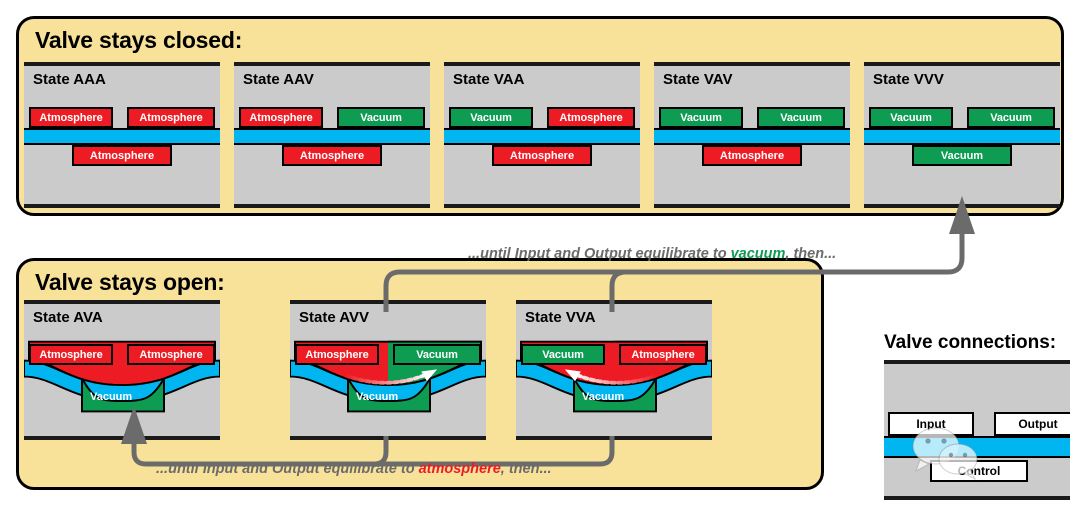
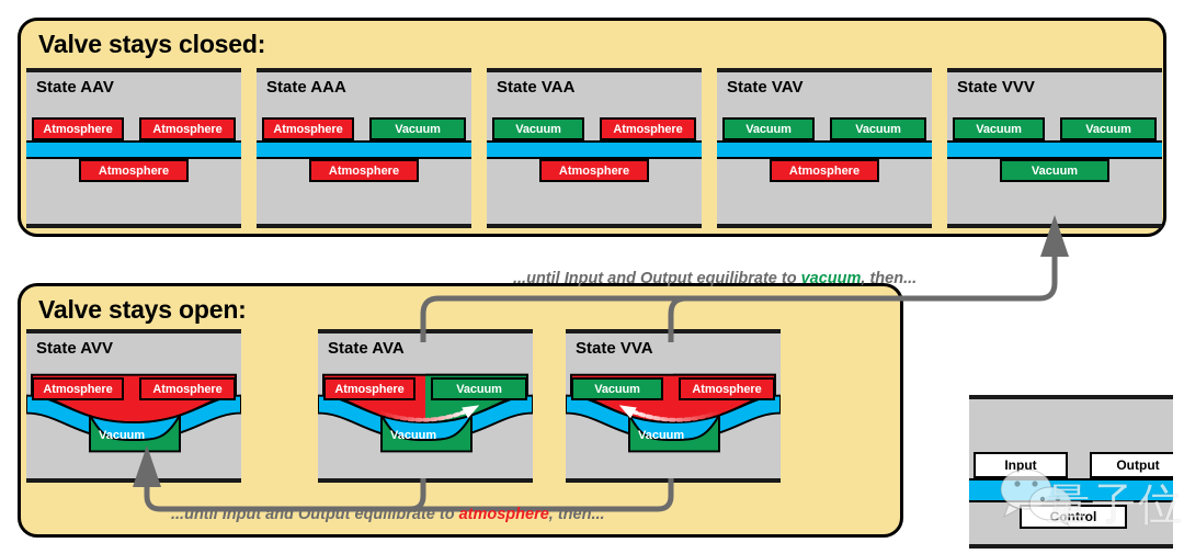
  Valve stays closed:
  Valve stays open:
- State AAA
+ State AAV
  Atmosphere
  Atmosphere
  Atmosphere
- State AAV
+ State AAA
  Atmosphere
  Vacuum
  Atmosphere
  State VAA
  Vacuum
  Atmosphere
  Atmosphere
  State VAV
  Vacuum
  Vacuum
  Atmosphere
  State VVV
  Vacuum
  Vacuum
  Vacuum
- State AVA
+ State AVV
  Atmosphere
  Atmosphere
  Vacuum
- State AVV
+ State AVA
  Atmosphere
  Vacuum
  Vacuum
  State VVA
  Vacuum
  Atmosphere
  Vacuum
  ...until Input and Output equilibrate to vacuum, then...
  ...until Input and Output equilibrate to atmosphere, then...
- Valve connections:
  Input
  Output
  Control
+ 量子位
